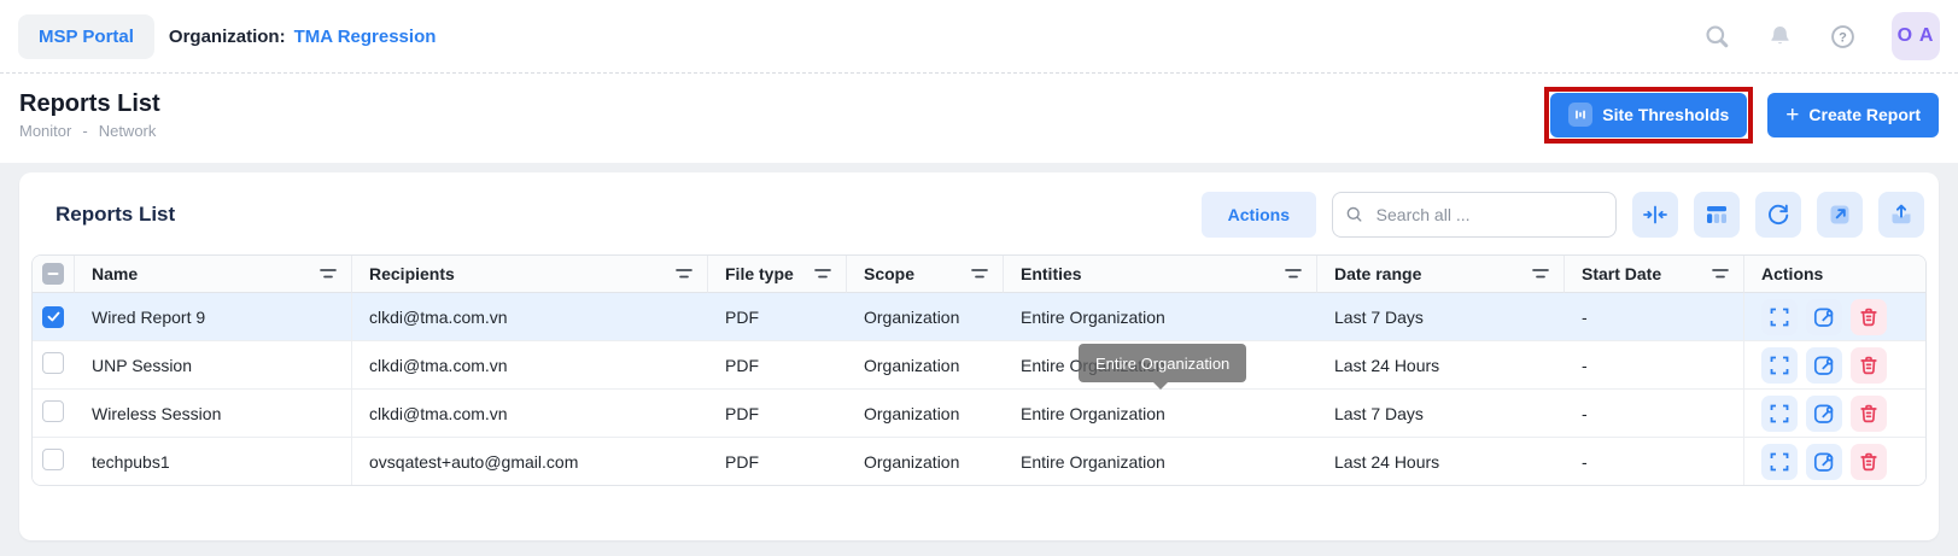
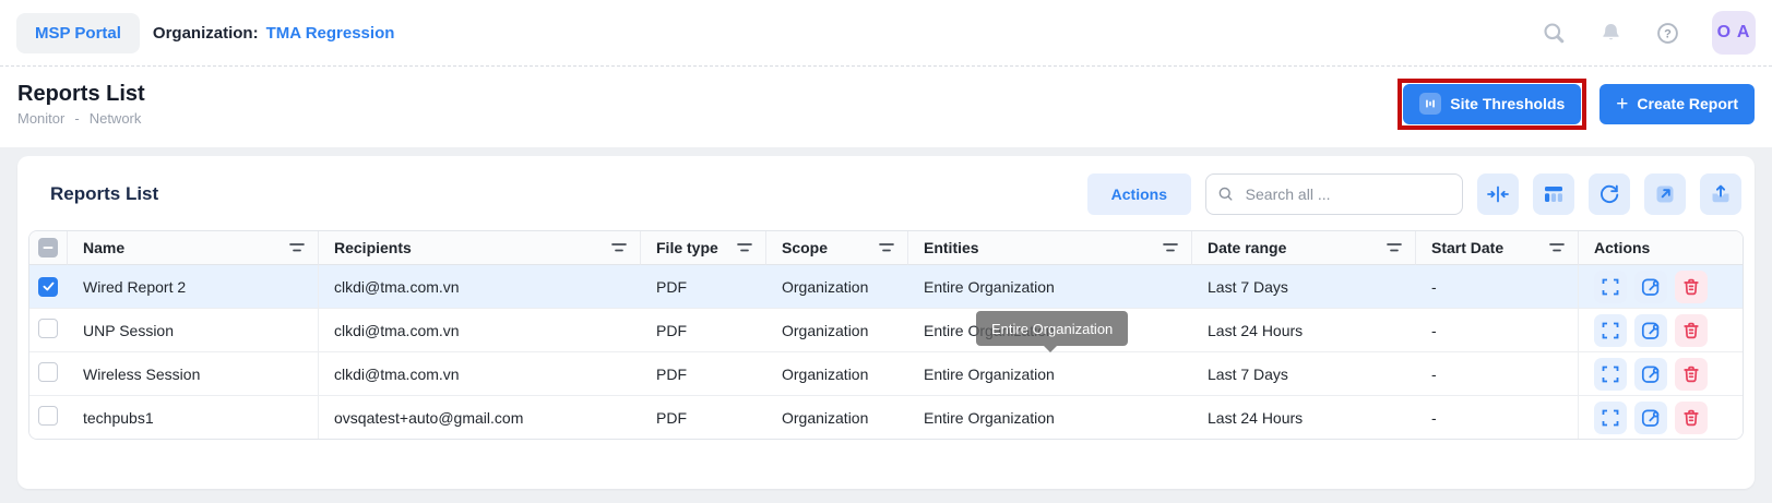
  MSP Portal
  Organization:
  TMA Regression
  ?
  O A
  Reports List
  Monitor
  -
  Network
  Site Thresholds
  +
  Create Report
  Reports List
  Actions
  Search all ...
  	Name	Recipients	File type	Scope	Entities	Date range	Start Date	Actions
- 	Wired Report 9	clkdi@tma.com.vn	PDF	Organization	Entire Organization	Last 7 Days	-
+ 	Wired Report 2	clkdi@tma.com.vn	PDF	Organization	Entire Organization	Last 7 Days	-
  	UNP Session	clkdi@tma.com.vn	PDF	Organization	Entire Organization	Last 24 Hours	-
  	Wireless Session	clkdi@tma.com.vn	PDF	Organization	Entire Organization	Last 7 Days	-
  	techpubs1	ovsqatest+auto@gmail.com	PDF	Organization	Entire Organization	Last 24 Hours	-
  Entire Organization
